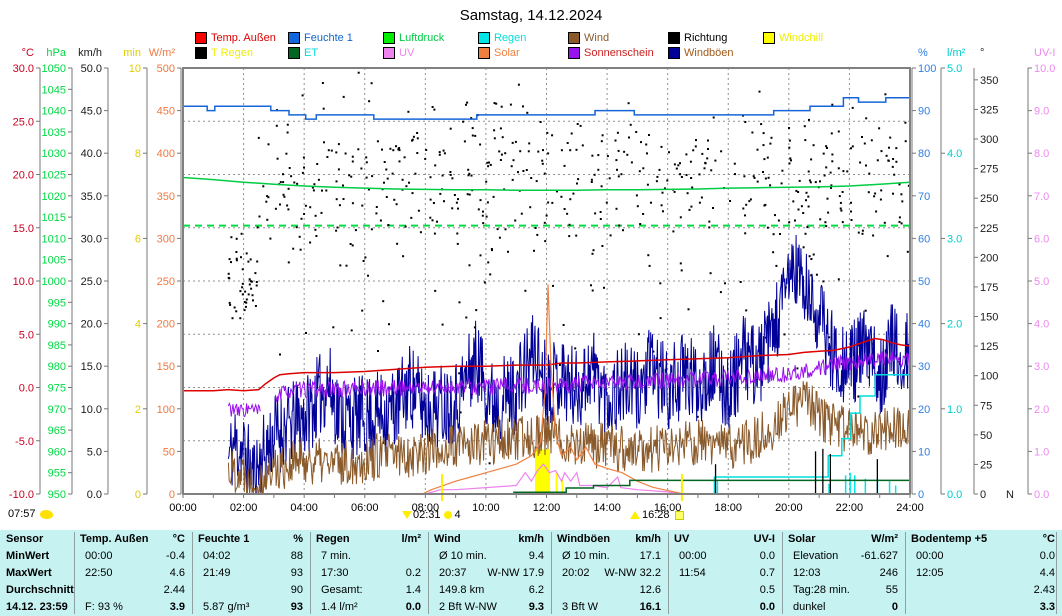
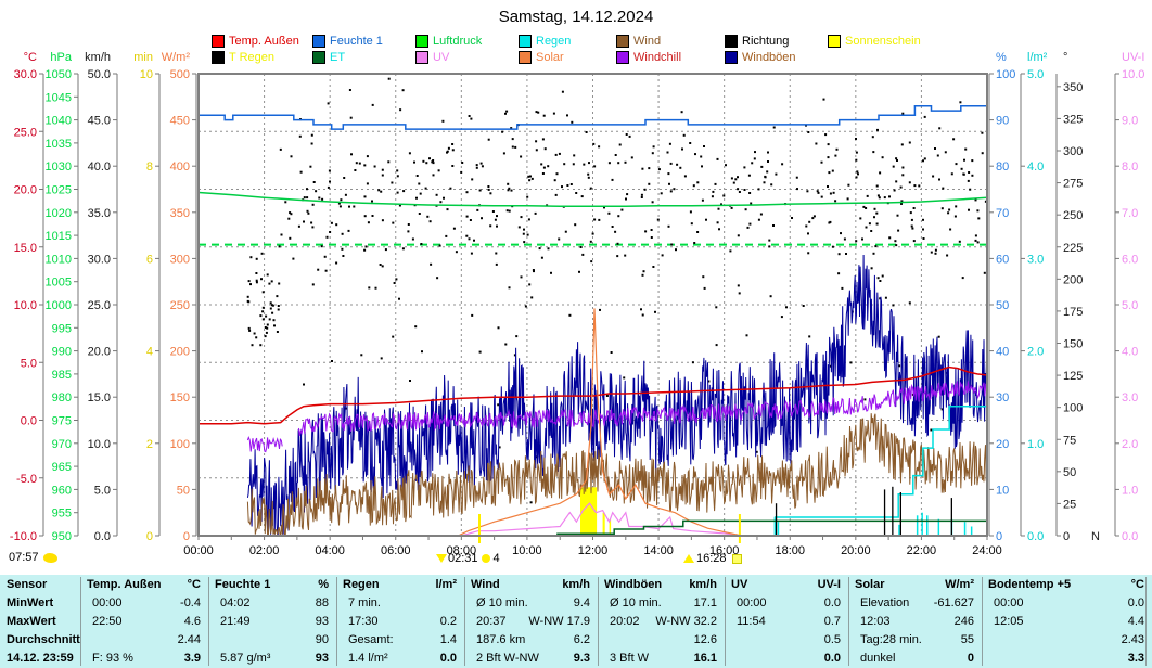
  -10.0
  -5.0
  0.0
  5.0
  10.0
  15.0
  20.0
  25.0
  30.0
  °C
  950
  955
  960
  965
  970
  975
  980
  985
  990
  995
  1000
  1005
  1010
  1015
  1020
  1025
  1030
  1035
  1040
  1045
  1050
  hPa
  0.0
  5.0
  10.0
  15.0
  20.0
  25.0
  30.0
  35.0
  40.0
  45.0
  50.0
  km/h
  0
  2
  4
  6
  8
  10
  min
  0
  50
  100
  150
  200
  250
  300
  350
  400
  450
  500
  W/m²
  0
  10
  20
  30
  40
  50
  60
  70
  80
  90
  100
  %
  0.0
  1.0
  2.0
  3.0
  4.0
  5.0
  l/m²
  0
  N
  25
  50
  75
  100
  125
  150
  175
  200
  225
  250
  275
  300
  325
  350
  °
  0.0
  1.0
  2.0
  3.0
  4.0
  5.0
  6.0
  7.0
  8.0
  9.0
  10.0
  UV-I
  00:00
  02:00
  04:00
  06:00
  08:00
  10:00
  12:00
  14:00
  16:00
  18:00
  20:00
  22:00
  24:00
  Samstag, 14.12.2024
  Temp. Außen
  T Regen
  Feuchte 1
  ET
  Luftdruck
  UV
  Regen
  Solar
  Wind
- Sonnenschein
+ Windchill
  Richtung
  Windböen
- Windchill
+ Sonnenschein
  07:57
  02:31
  4
  16:28
  Sensor
  MinWert
  MaxWert
  Durchschnitt
  14.12. 23:59
  Temp. Außen
  °C
  00:00
  -0.4
  22:50
  4.6
  2.44
  F: 93 %
  3.9
  Feuchte 1
  %
  04:02
  88
  21:49
  93
  90
  5.87 g/m³
  93
  Regen
  l/m²
  7 min.
  17:30
  0.2
  Gesamt:
  1.4
  1.4 l/m²
  0.0
  Wind
  km/h
  Ø 10 min.
  9.4
  20:37
  W-NW 17.9
- 149.8 km
+ 187.6 km
  6.2
  2 Bft W-NW
  9.3
  Windböen
  km/h
  Ø 10 min.
  17.1
  20:02
  W-NW 32.2
  12.6
  3 Bft W
  16.1
  UV
  UV-I
  00:00
  0.0
  11:54
  0.7
  0.5
  0.0
  Solar
  W/m²
  Elevation
  -61.627
  12:03
  246
  Tag:28 min.
  55
  dunkel
  0
  Bodentemp +5
  °C
  00:00
  0.0
  12:05
  4.4
  2.43
  3.3
